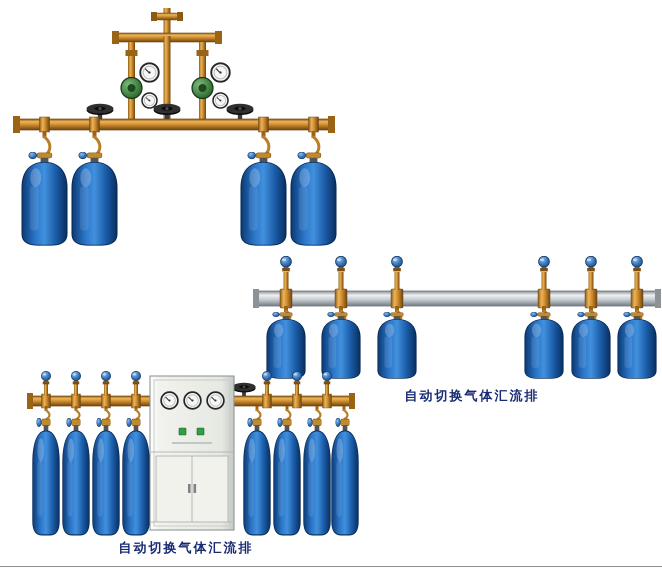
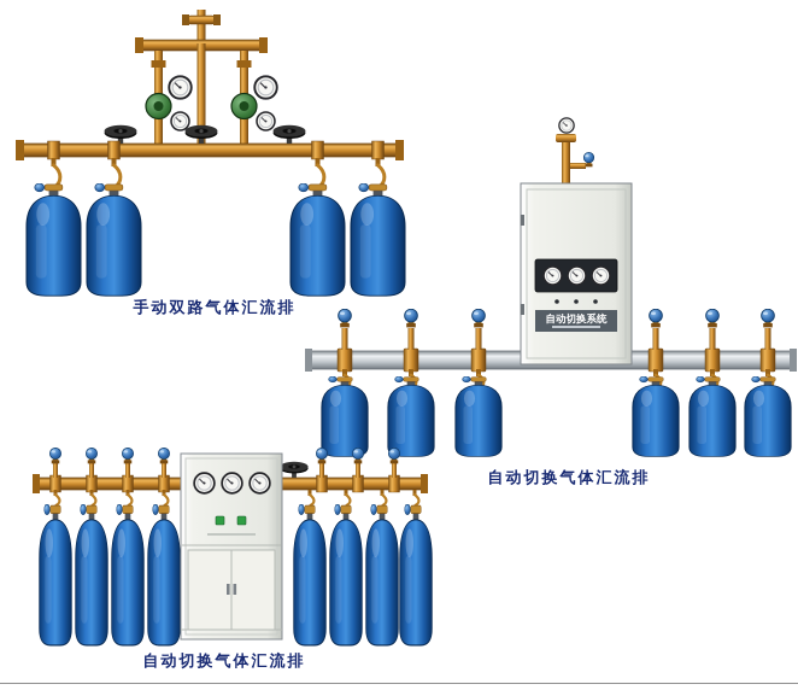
+ 自动切换系统
+ 手动双路气体汇流排
  自动切换气体汇流排
  自动切换气体汇流排
